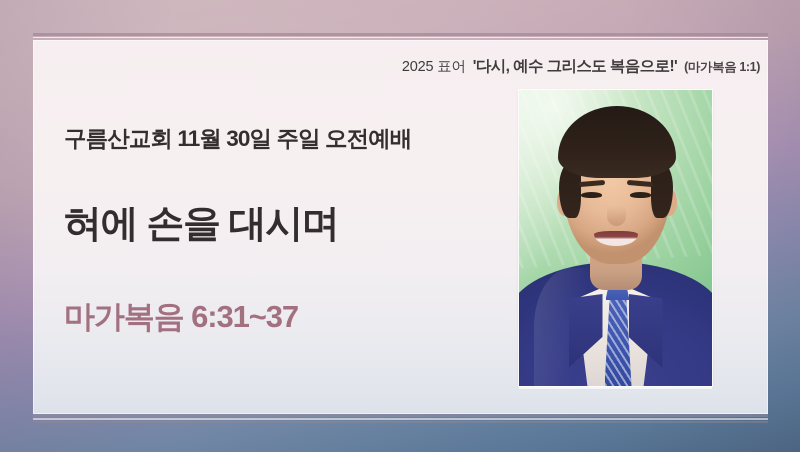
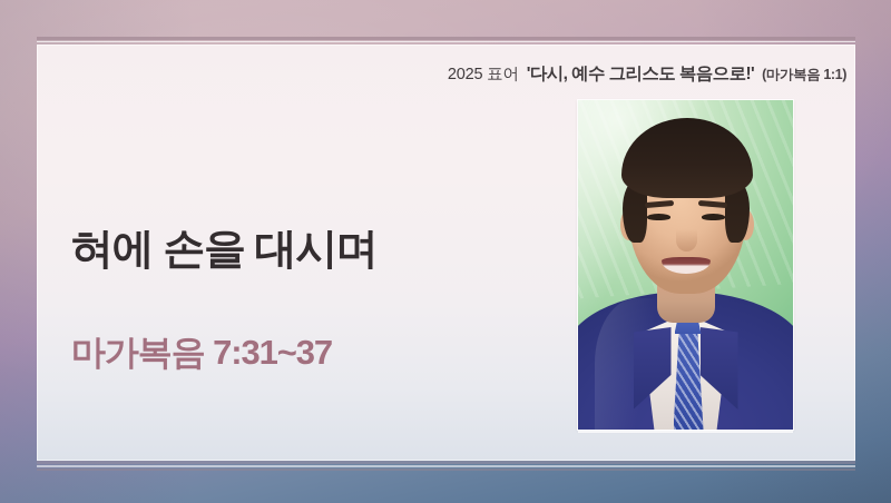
  2025 표어
  '다시, 예수 그리스도 복음으로!'
  (마가복음 1:1)
- 구름산교회 11월 30일 주일 오전예배
  혀에 손을 대시며
- 마가복음 6:31~37
+ 마가복음 7:31~37
